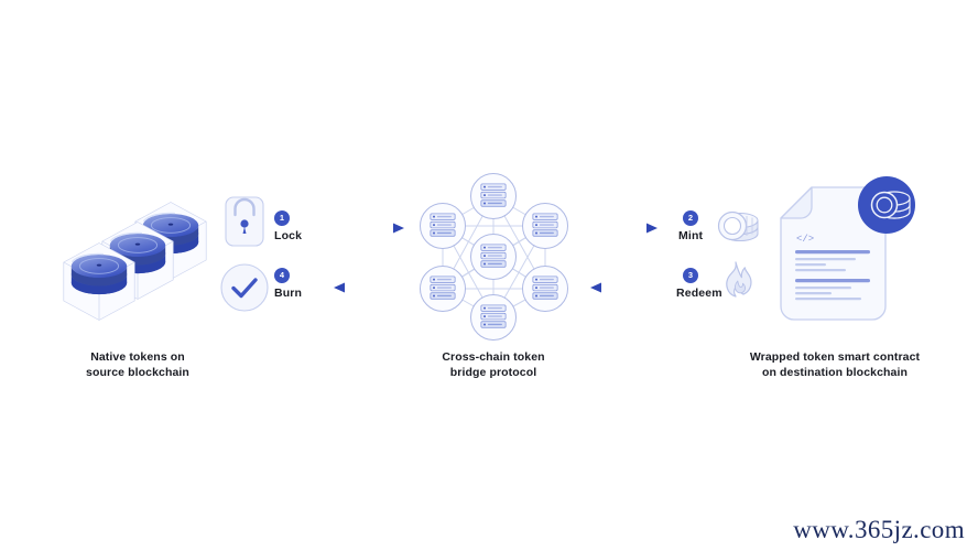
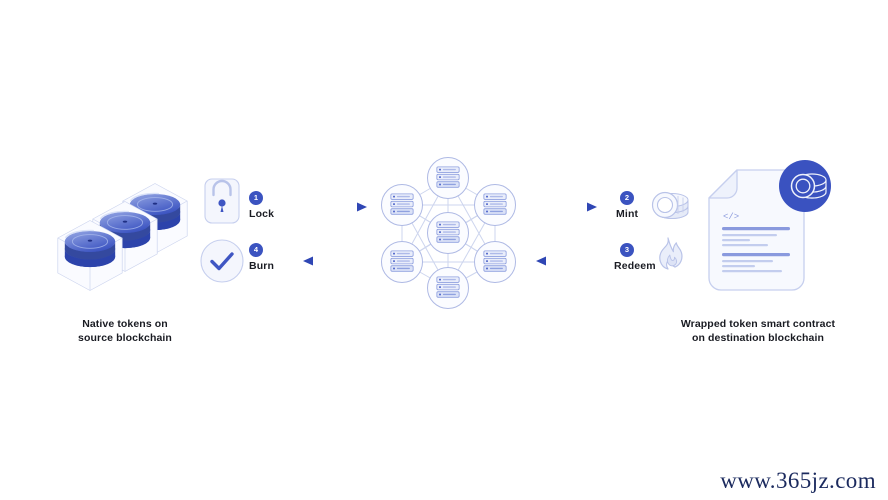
  </>
  1
  Lock
  4
  Burn
  2
  Mint
  3
  Redeem
  Native tokens on
  source blockchain
- Cross-chain token
- bridge protocol
  Wrapped token smart contract
  on destination blockchain
  www.365jz.com
